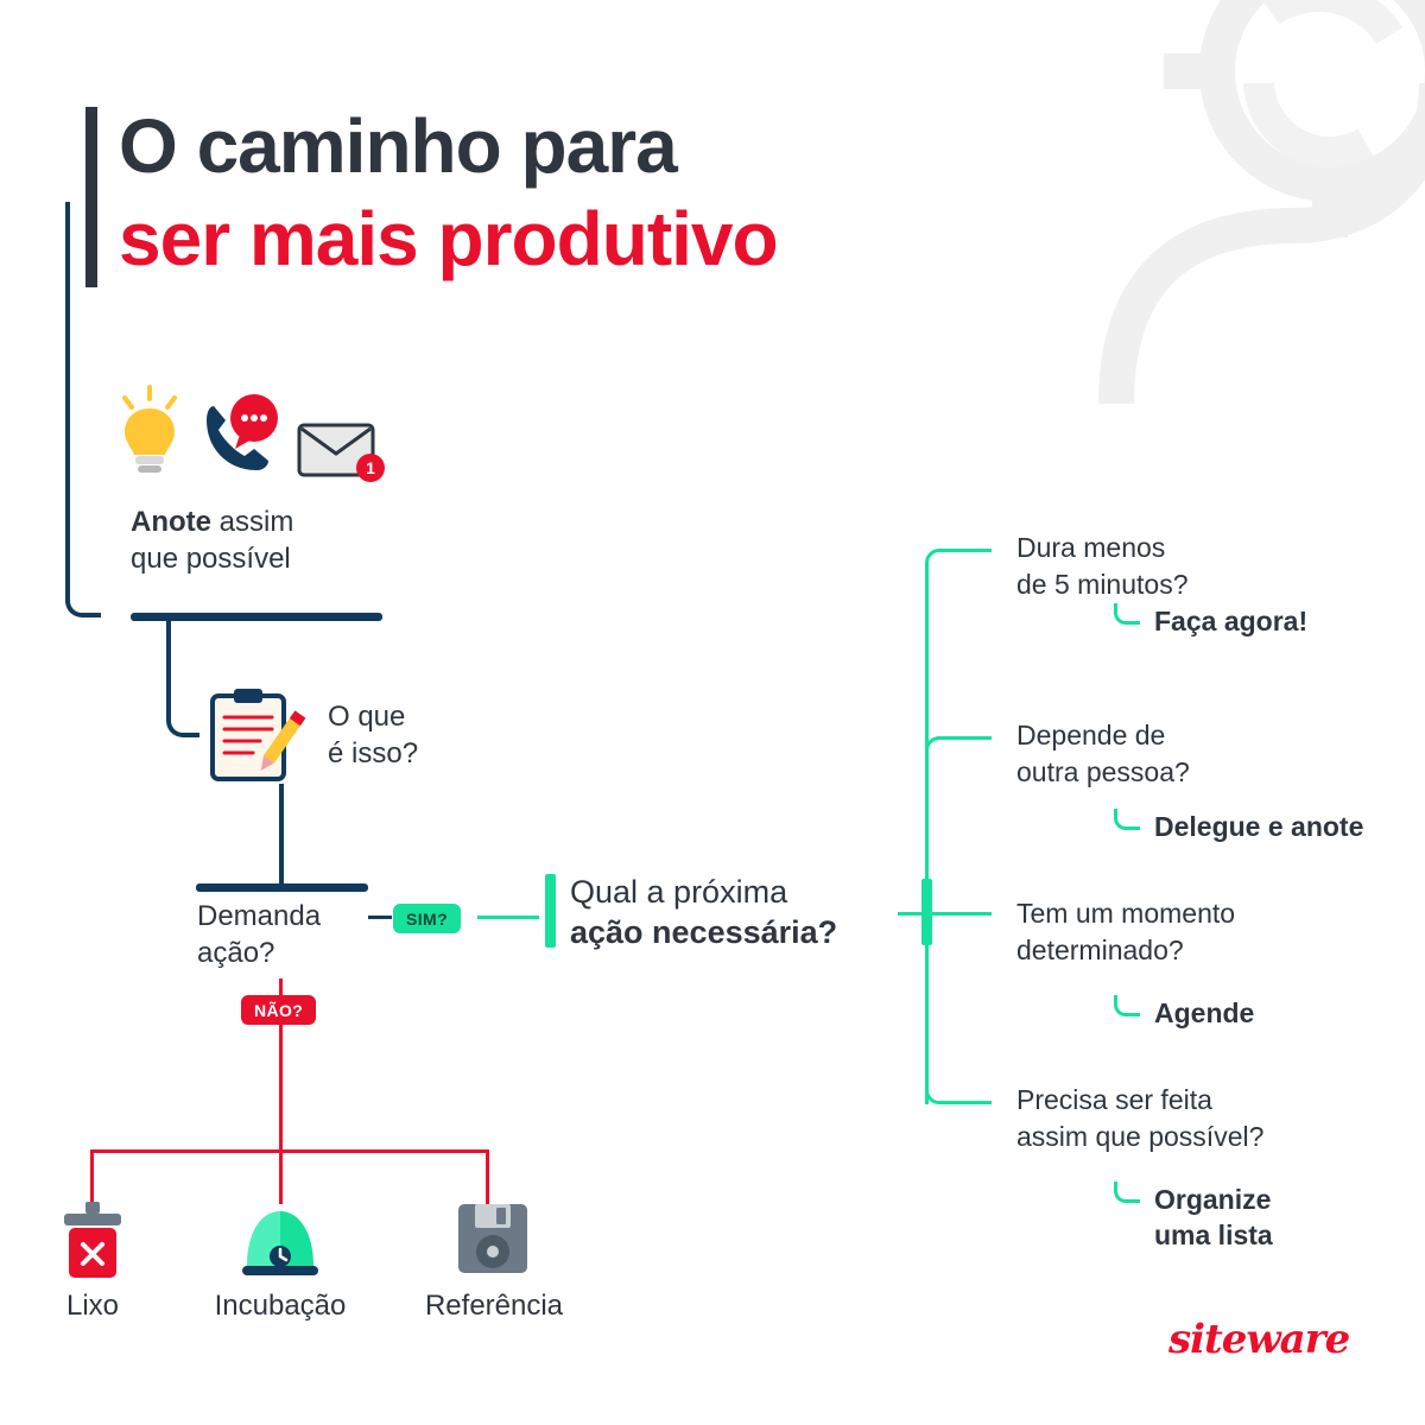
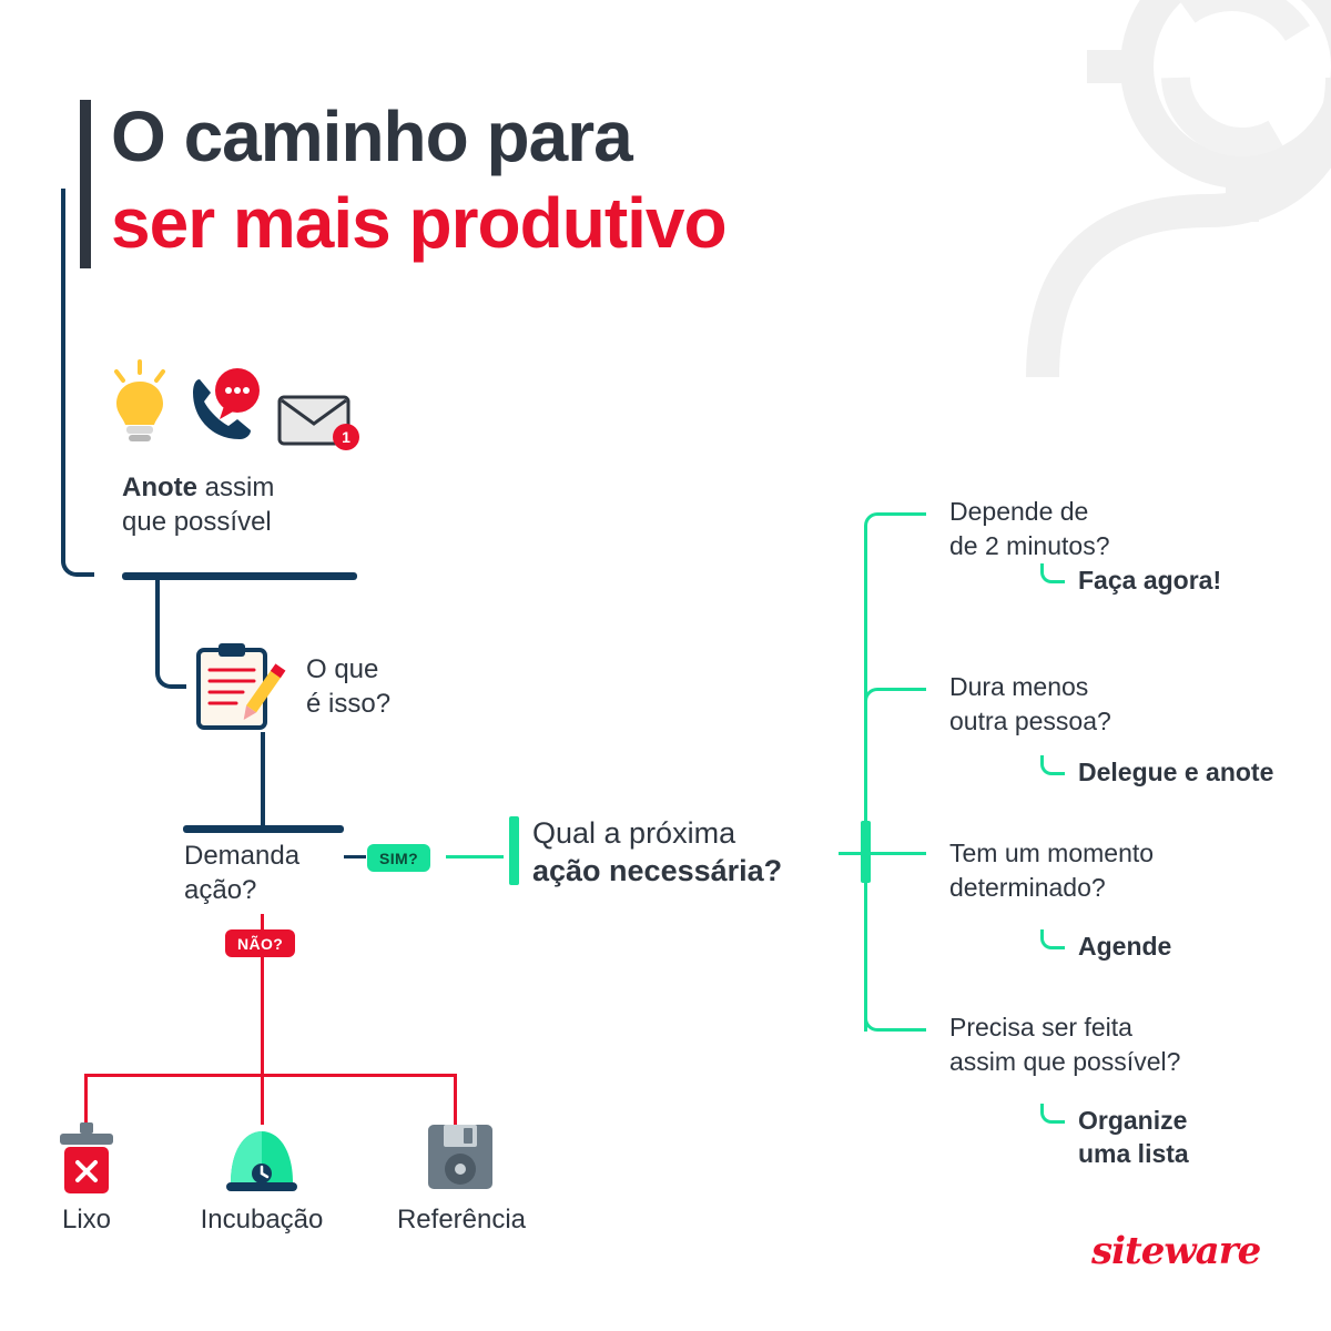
  O caminho para
  ser mais produtivo
  1
  Anote assim
  que possível
  O que
  é isso?
  Demanda
  ação?
  SIM?
  NÃO?
  Qual a próxima
  ação necessária?
- Dura menos
+ Depende de
- de 5 minutos?
+ de 2 minutos?
  Faça agora!
- Depende de
+ Dura menos
  outra pessoa?
  Delegue e anote
  Tem um momento
  determinado?
  Agende
  Precisa ser feita
  assim que possível?
  Organize
  uma lista
  Lixo
  Incubação
  Referência
  siteware
